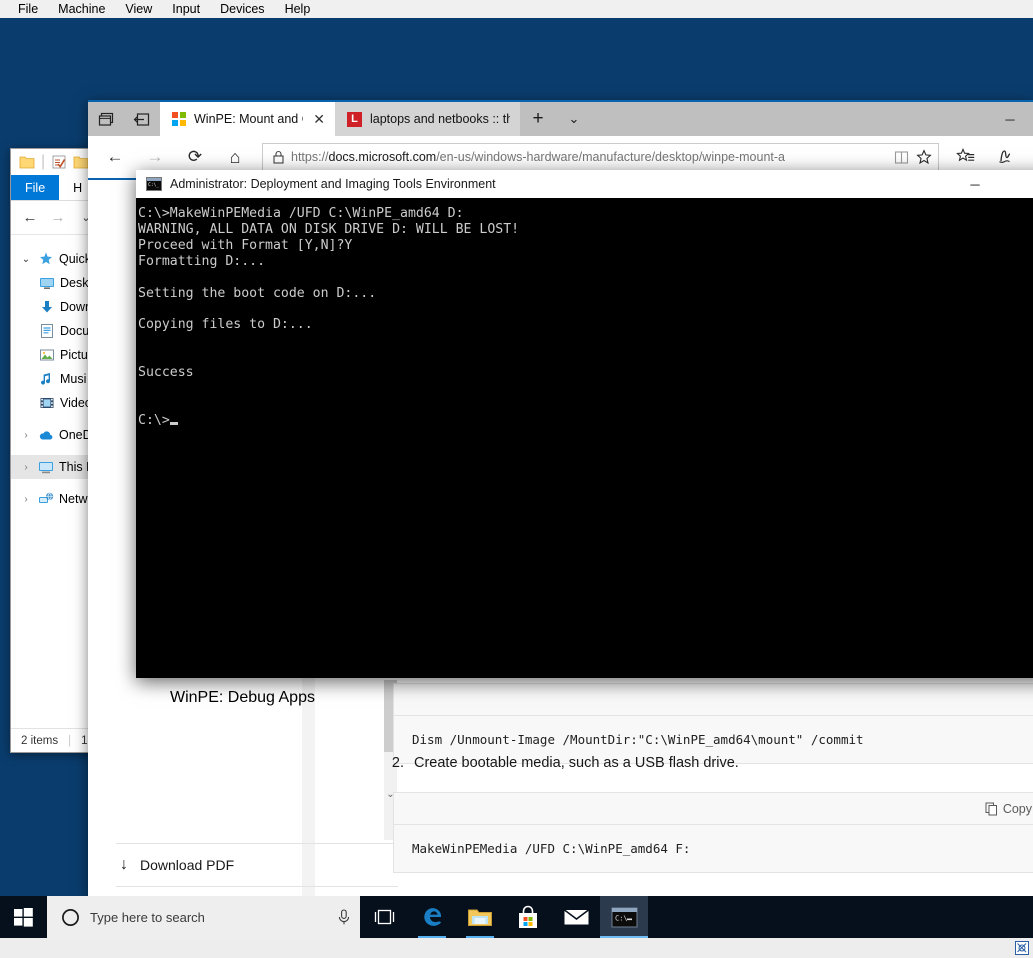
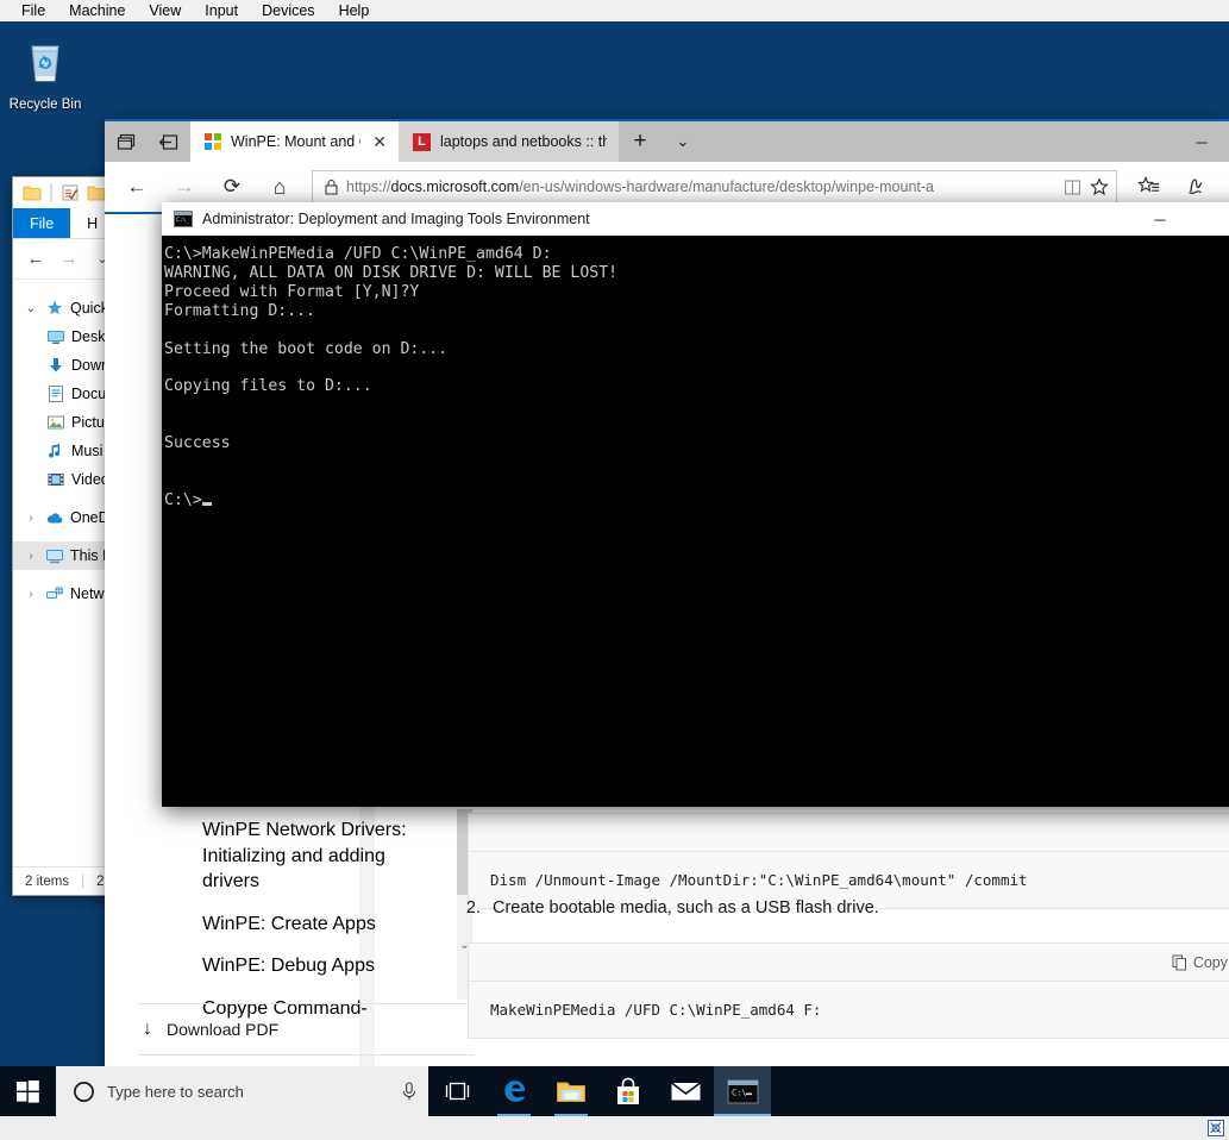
  File
  Machine
  View
  Input
  Devices
  Help
+ Recycle Bin
  |
  File
  H
  ←
  →
  ⌄
  ⌄
  Quic
  Desk
  Dow
  Docu
  Pictu
  Musi
  Vide
  ›
  ›
  ›
  Netw
  2 items
  |
- 1
+ 2
  WinPE: Mount and
  ✕
  L
  laptops and netbooks :: th
  +
  ⌄
  ─
  ←
  →
  ⟳
  ⌂
  https://docs.microsoft.com/en-us/windows-hardware/manufacture/desktop/winpe-mount-a
+ WinPE Network Drivers: Initializing and adding drivers
+ WinPE: Create Apps
  WinPE: Debug Apps
+ Copype Command-
  ⌄
  ↓
  Download PDF
  Dism /Unmount-Image /MountDir:"C:\WinPE_amd64\mount" /commit
  2.
  Create bootable media, such as a USB flash drive.
  Copy
  MakeWinPEMedia /UFD C:\WinPE_amd64 F:
  Administrator: Deployment and Imaging Tools Environment
  ─
  C:\>MakeWinPEMedia /UFD C:\WinPE_amd64 D: WARNING, ALL DATA ON DISK DRIVE D: WILL BE LOST! Proceed with Format [Y,N]?Y Formatting D:... Setting the boot code on D:... Copying files to D:... Success C:\>
  Type here to search
  C:\
